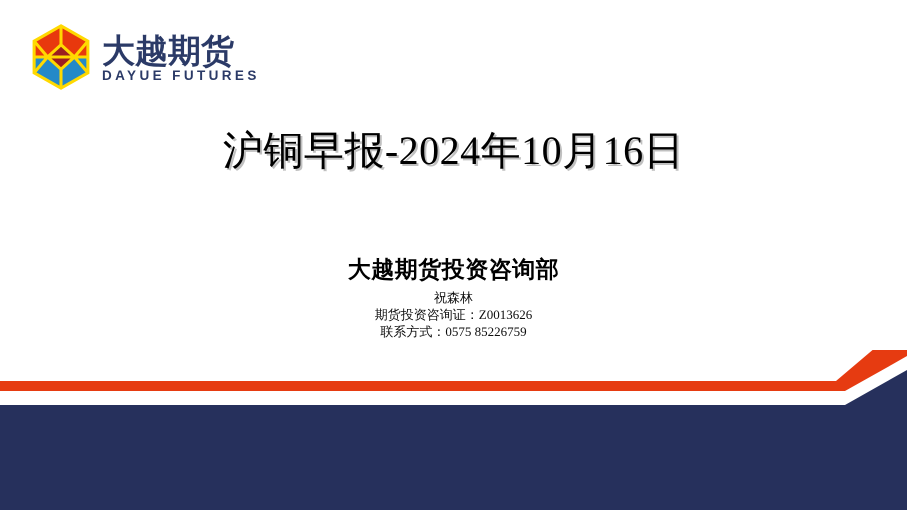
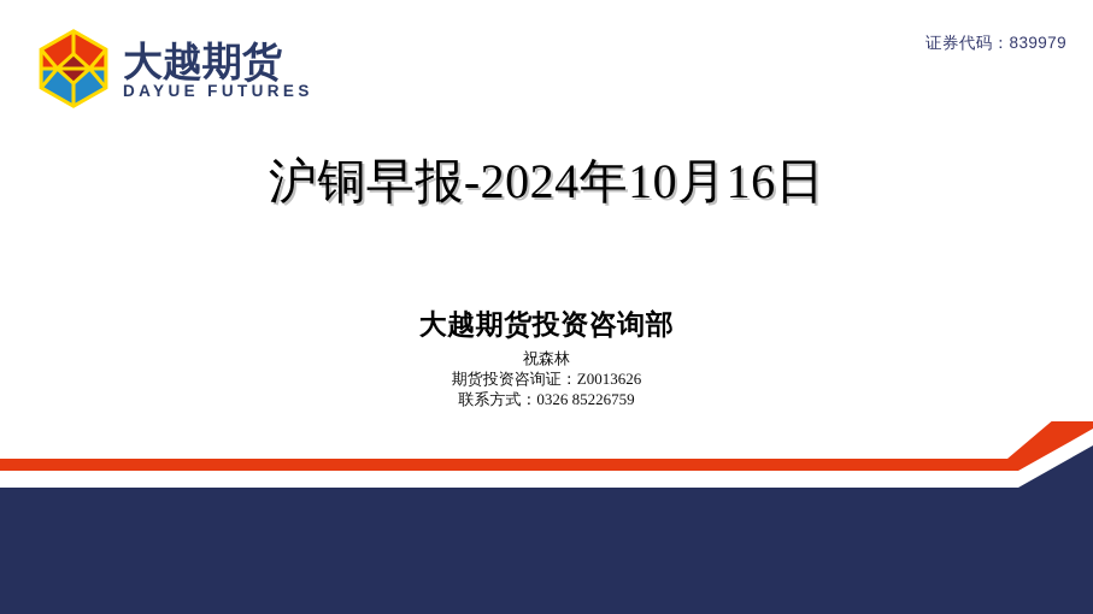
  大越期货
  DAYUE FUTURES
+ 证券代码：839979
  沪铜早报-2024年10月16日
  大越期货投资咨询部
  祝森林
  期货投资咨询证：Z0013626
- 联系方式：0575 85226759
+ 联系方式：0326 85226759
